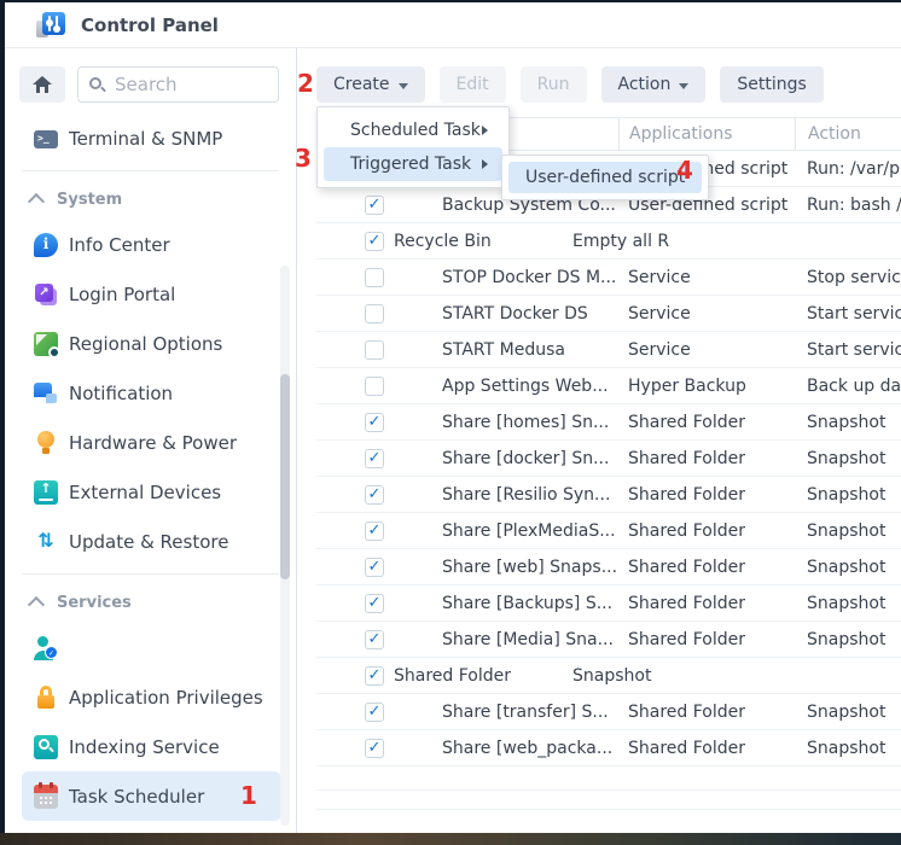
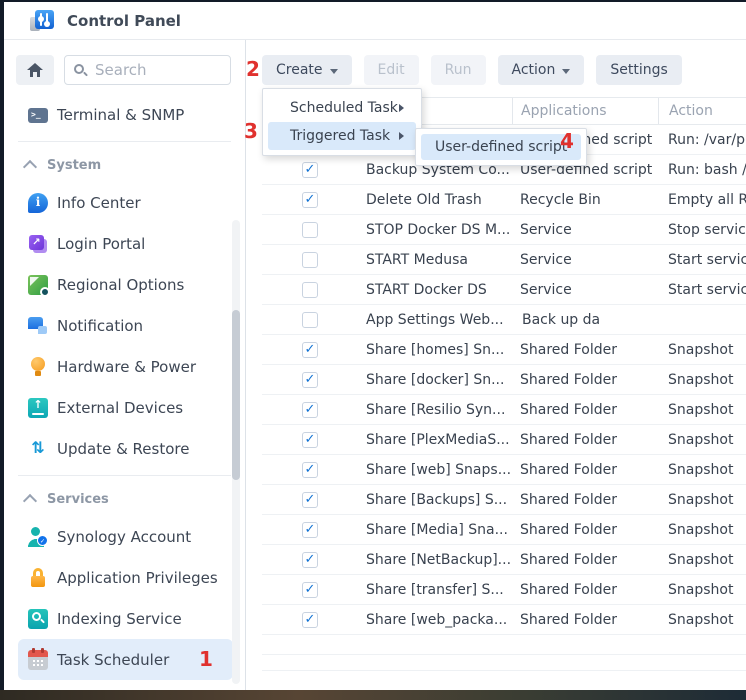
  Control Panel
  Search
  Terminal & SNMP
  System
  Info Center
  Login Portal
  Regional Options
  Notification
  Hardware & Power
  External Devices
  Update & Restore
  Services
+ Synology Account
  Application Privileges
  Indexing Service
  Task Scheduler
  Create
  Edit
  Run
  Action
  Settings
  Applications
  Action
  Run: /var/p
  Backup System Co...
  User-defined script
  Run: bash /
+ Delete Old Trash
  Recycle Bin
  Empty all R
  STOP Docker DS M...
  Service
  Stop servic
- START Docker DS
+ START Medusa
  Service
  Start servic
- START Medusa
+ START Docker DS
  Service
  Start servic
  App Settings Web...
- Hyper Backup
  Back up da
  Share [homes] Sn...
  Shared Folder
  Snapshot
  Share [docker] Sn...
  Shared Folder
  Snapshot
  Share [Resilio Syn...
  Shared Folder
  Snapshot
  Share [PlexMediaS...
  Shared Folder
  Snapshot
  Share [web] Snaps...
  Shared Folder
  Snapshot
  Share [Backups] S...
  Shared Folder
  Snapshot
  Share [Media] Sna...
  Shared Folder
  Snapshot
+ Share [NetBackup]...
  Shared Folder
  Snapshot
  Share [transfer] S...
  Shared Folder
  Snapshot
  Share [web_packa...
  Shared Folder
  Snapshot
  Scheduled Task
  Triggered Task
  User-defined script
  1
  2
  3
  4
